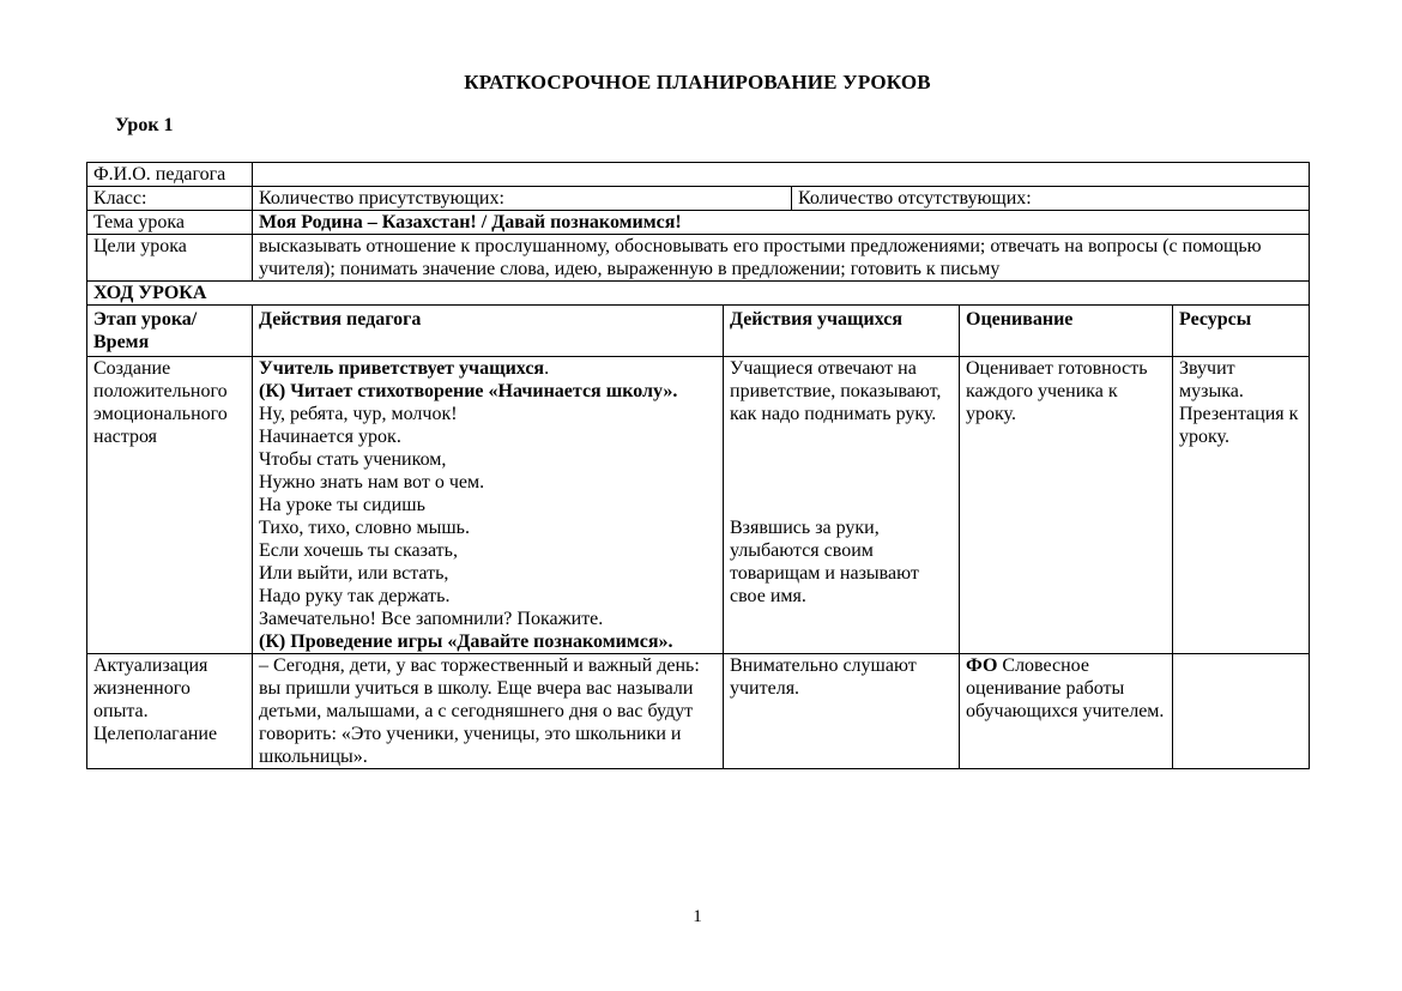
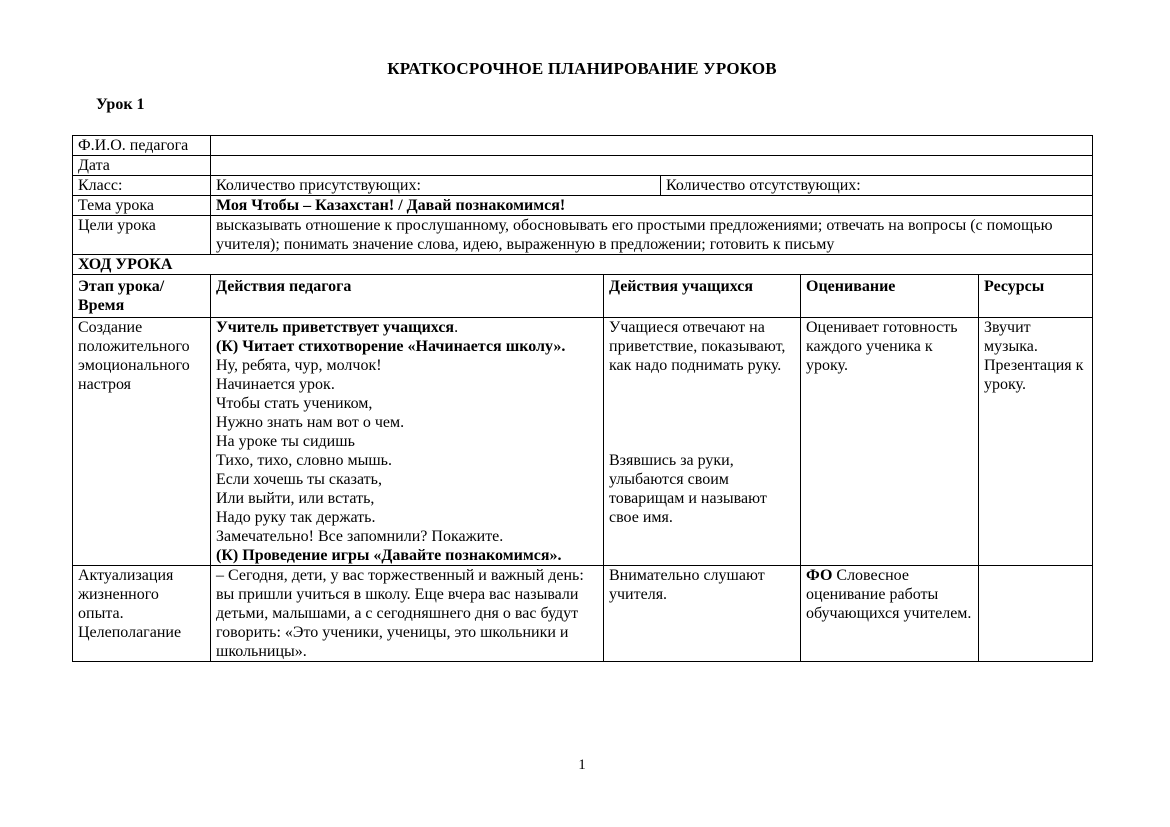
  КРАТКОСРОЧНОЕ ПЛАНИРОВАНИЕ УРОКОВ
  Урок 1
  Ф.И.О. педагога
+ Дата
  Класс:	Количество присутствующих:	Количество отсутствующих:
- Тема урока	Моя Родина – Казахстан! / Давай познакомимся!
+ Тема урока	Моя Чтобы – Казахстан! / Давай познакомимся!
  Цели урока	высказывать отношение к прослушанному, обосновывать его простыми предложениями; отвечать на вопросы (с помощью учителя); понимать значение слова, идею, выраженную в предложении; готовить к письму
  ХОД УРОКА
  Этап урока/Время	Действия педагога	Действия учащихся	Оценивание	Ресурсы
  Создание положительного эмоционального настроя	Учитель приветствует учащихся.(К) Читает стихотворение «Начинается школу».Ну, ребята, чур, молчок!Начинается урок.Чтобы стать учеником,Нужно знать нам вот о чем.На уроке ты сидишьТихо, тихо, словно мышь.Если хочешь ты сказать,Или выйти, или встать,Надо руку так держать.Замечательно! Все запомнили? Покажите.(К) Проведение игры «Давайте познакомимся».	Учащиеся отвечают на приветствие, показывают, как надо поднимать руку.Взявшись за руки, улыбаются своим товарищам и называют свое имя.	Оценивает готовность каждого ученика к уроку.	Звучит музыка.Презентация к уроку.
  Актуализация жизненного опыта. Целеполагание	– Сегодня, дети, у вас торжественный и важный день: вы пришли учиться в школу. Еще вчера вас называли детьми, малышами, а с сегодняшнего дня о вас будут говорить: «Это ученики, ученицы, это школьники и школьницы».	Внимательно слушают учителя.	ФО Словесное оценивание работы обучающихся учителем.
  1
